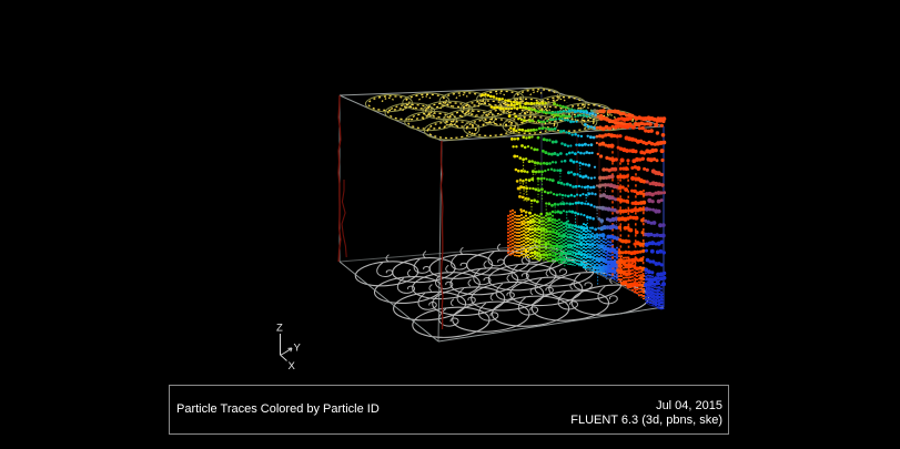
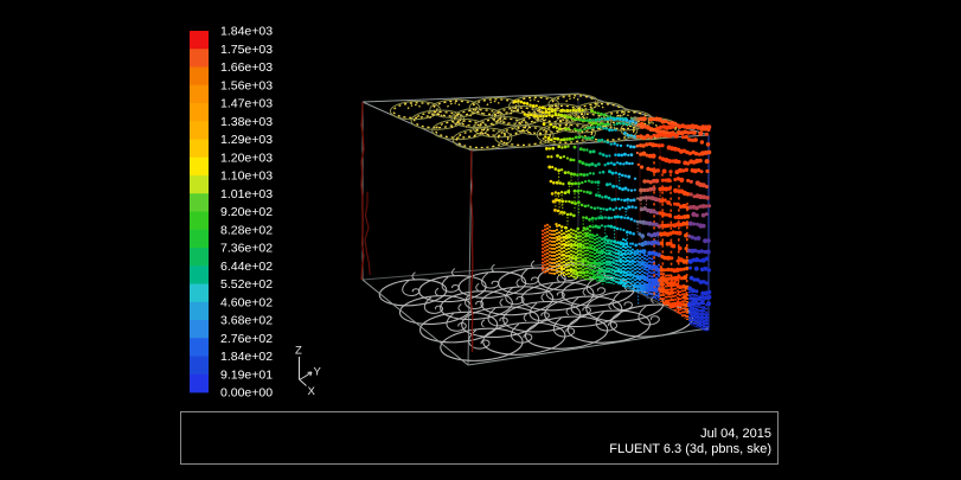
+ 1.84e+03
+ 1.75e+03
+ 1.66e+03
+ 1.56e+03
+ 1.47e+03
+ 1.38e+03
+ 1.29e+03
+ 1.20e+03
+ 1.10e+03
+ 1.01e+03
+ 9.20e+02
+ 8.28e+02
+ 7.36e+02
+ 6.44e+02
+ 5.52e+02
+ 4.60e+02
+ 3.68e+02
+ 2.76e+02
+ 1.84e+02
+ 9.19e+01
+ 0.00e+00
  Z
  Y
  X
- Particle Traces Colored by Particle ID
  Jul 04, 2015
  FLUENT 6.3 (3d, pbns, ske)
